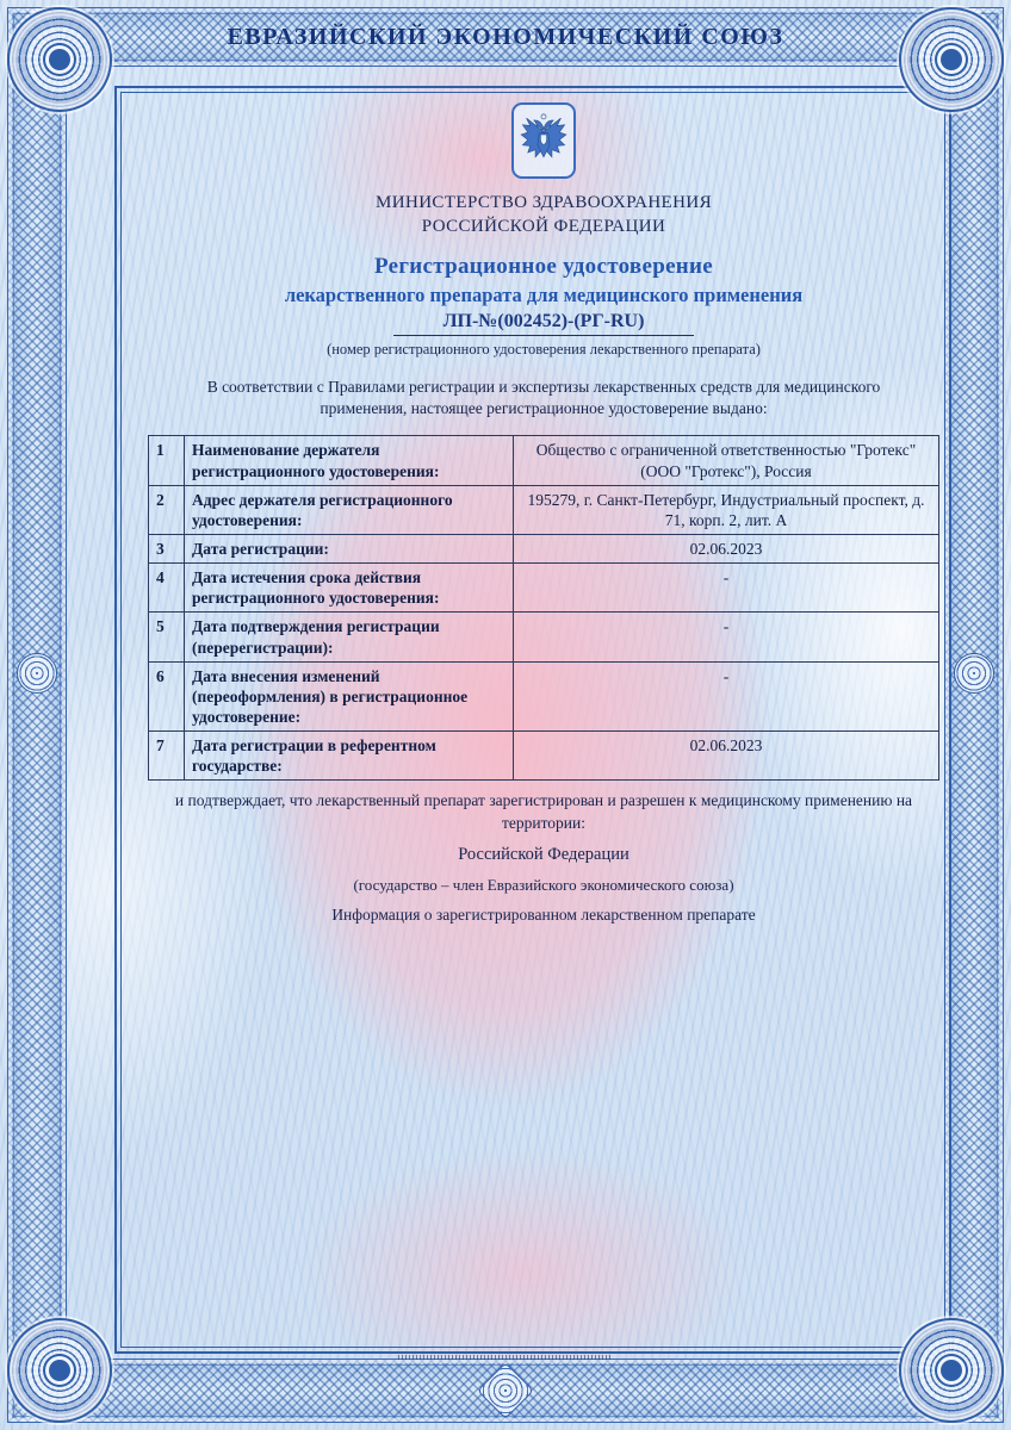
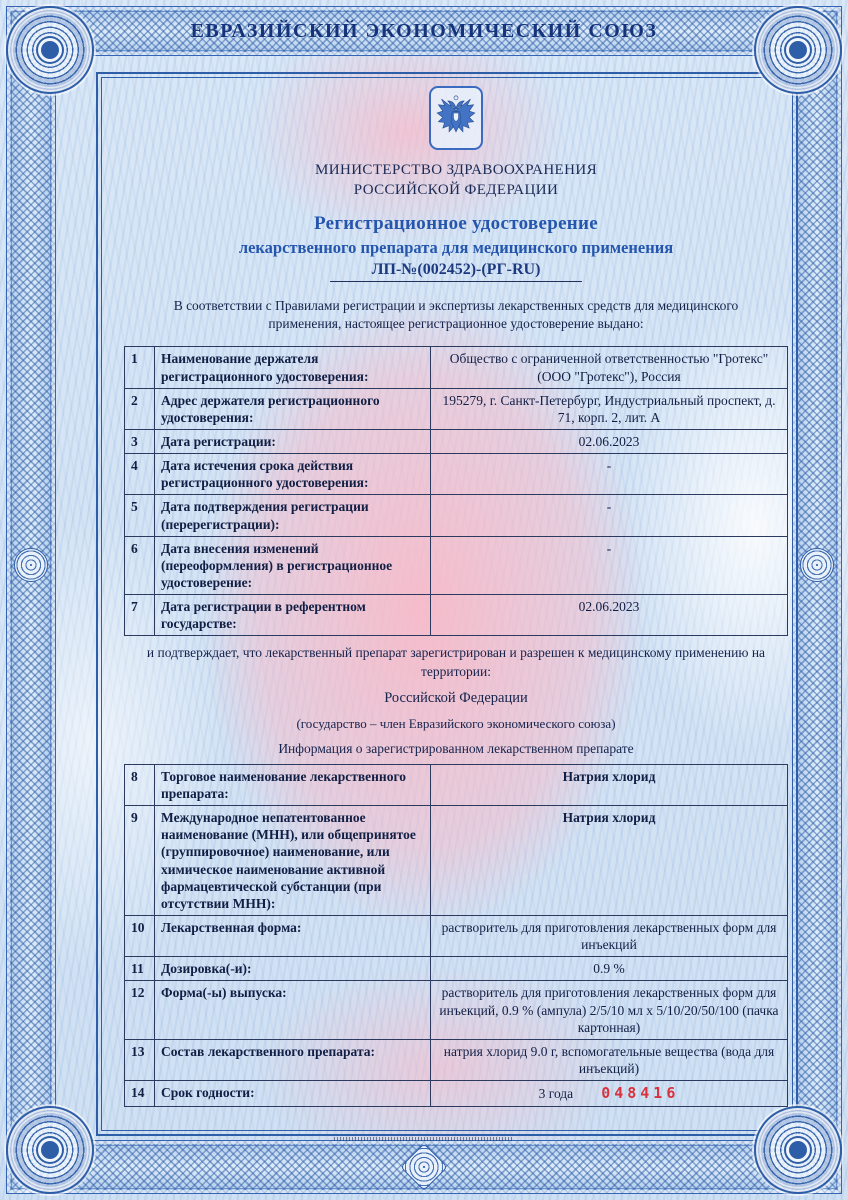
  ЕВРАЗИЙСКИЙ ЭКОНОМИЧЕСКИЙ СОЮЗ
  МИНИСТЕРСТВО ЗДРАВООХРАНЕНИЯ
  РОССИЙСКОЙ ФЕДЕРАЦИИ
  Регистрационное удостоверение
  лекарственного препарата для медицинского применения
  ЛП-№(002452)-(РГ-RU)
- (номер регистрационного удостоверения лекарственного препарата)
  В соответствии с Правилами регистрации и экспертизы лекарственных средств для медицинского применения, настоящее регистрационное удостоверение выдано:
  1	Наименование держателя регистрационного удостоверения:	Общество с ограниченной ответственностью "Гротекс" (ООО "Гротекс"), Россия
  2	Адрес держателя регистрационного удостоверения:	195279, г. Санкт-Петербург, Индустриальный проспект, д. 71, корп. 2, лит. А
  3	Дата регистрации:	02.06.2023
  4	Дата истечения срока действия регистрационного удостоверения:	-
  5	Дата подтверждения регистрации (перерегистрации):	-
  6	Дата внесения изменений (переоформления) в регистрационное удостоверение:	-
  7	Дата регистрации в референтном государстве:	02.06.2023
  и подтверждает, что лекарственный препарат зарегистрирован и разрешен к медицинскому применению на территории:
  Российской Федерации
  (государство – член Евразийского экономического союза)
  Информация о зарегистрированном лекарственном препарате
+ 8	Торговое наименование лекарственного препарата:	Натрия хлорид
+ 9	Международное непатентованное наименование (МНН), или общепринятое (группировочное) наименование, или химическое наименование активной фармацевтической субстанции (при отсутствии МНН):	Натрия хлорид
+ 10	Лекарственная форма:	растворитель для приготовления лекарственных форм для инъекций
+ 11	Дозировка(-и):	0.9 %
+ 12	Форма(-ы) выпуска:	растворитель для приготовления лекарственных форм для инъекций, 0.9 % (ампула) 2/5/10 мл х 5/10/20/50/100 (пачка картонная)
+ 13	Состав лекарственного препарата:	натрия хлорид 9.0 г, вспомогательные вещества (вода для инъекций)
+ 14	Срок годности:	3 года 048416
